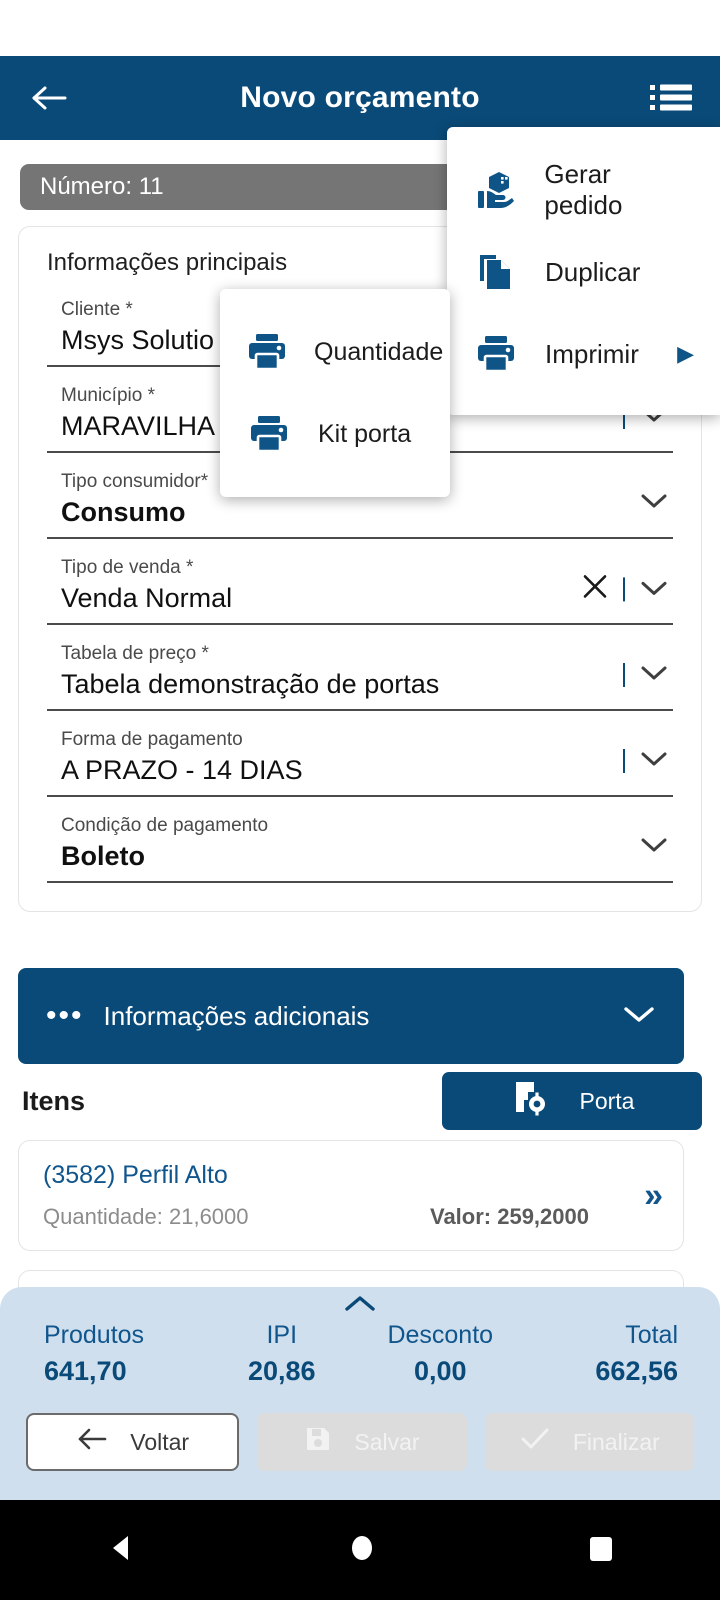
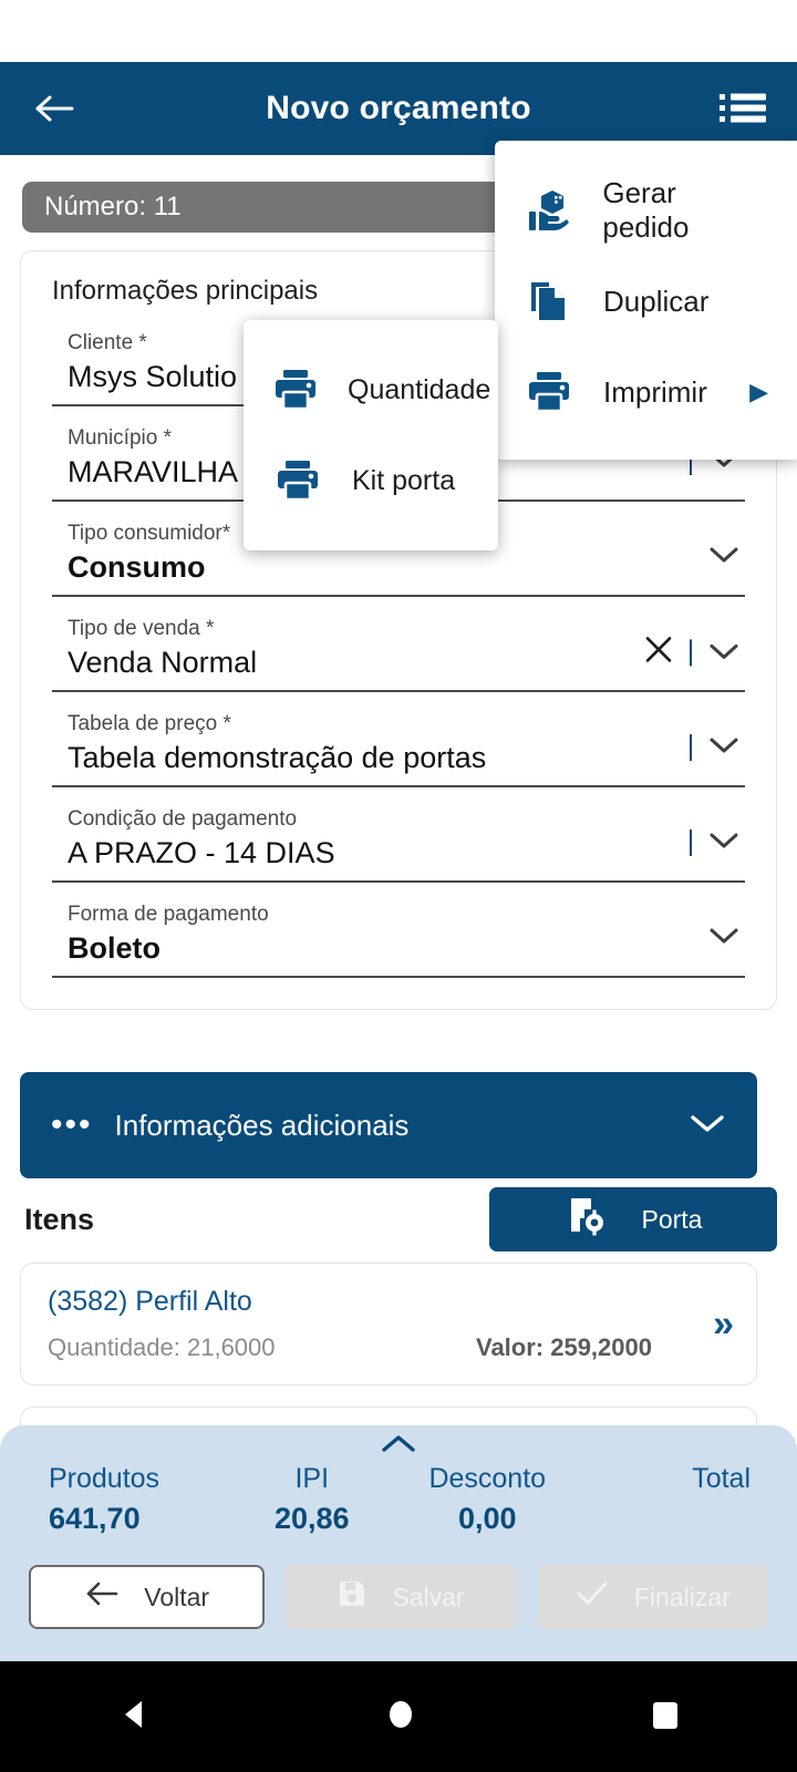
  Novo orçamento
  Número: 11
  Informações principais
  Cliente *
  Msys Solutio
  Município *
  MARAVILHA
  Tipo consumidor*
  Consumo
  Tipo de venda *
  Venda Normal
  Tabela de preço *
  Tabela demonstração de portas
- Forma de pagamento
+ Condição de pagamento
  A PRAZO - 14 DIAS
- Condição de pagamento
+ Forma de pagamento
  Boleto
  •••
  Informações adicionais
  Itens
  Porta
  (3582) Perfil Alto
  Quantidade: 21,6000
  Valor: 259,2000
  »
  Produtos
  641,70
  IPI
  20,86
  Desconto
  0,00
  Total
- 662,56
  Voltar
  Gerar pedido
  Duplicar
  Imprimir
  ▶
  Quantidade
  Kit porta
